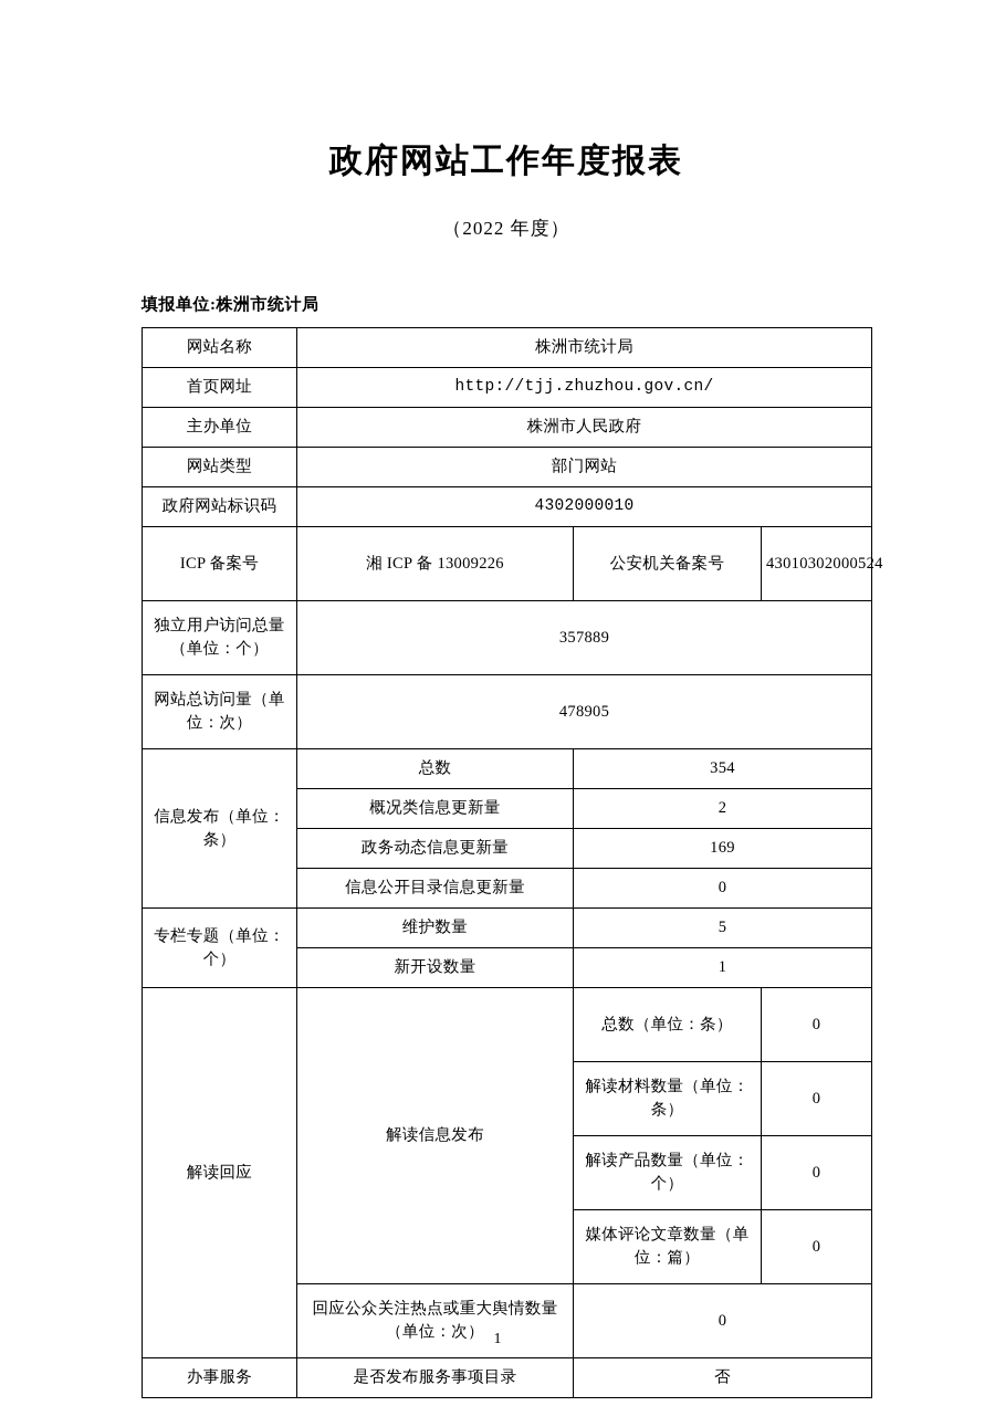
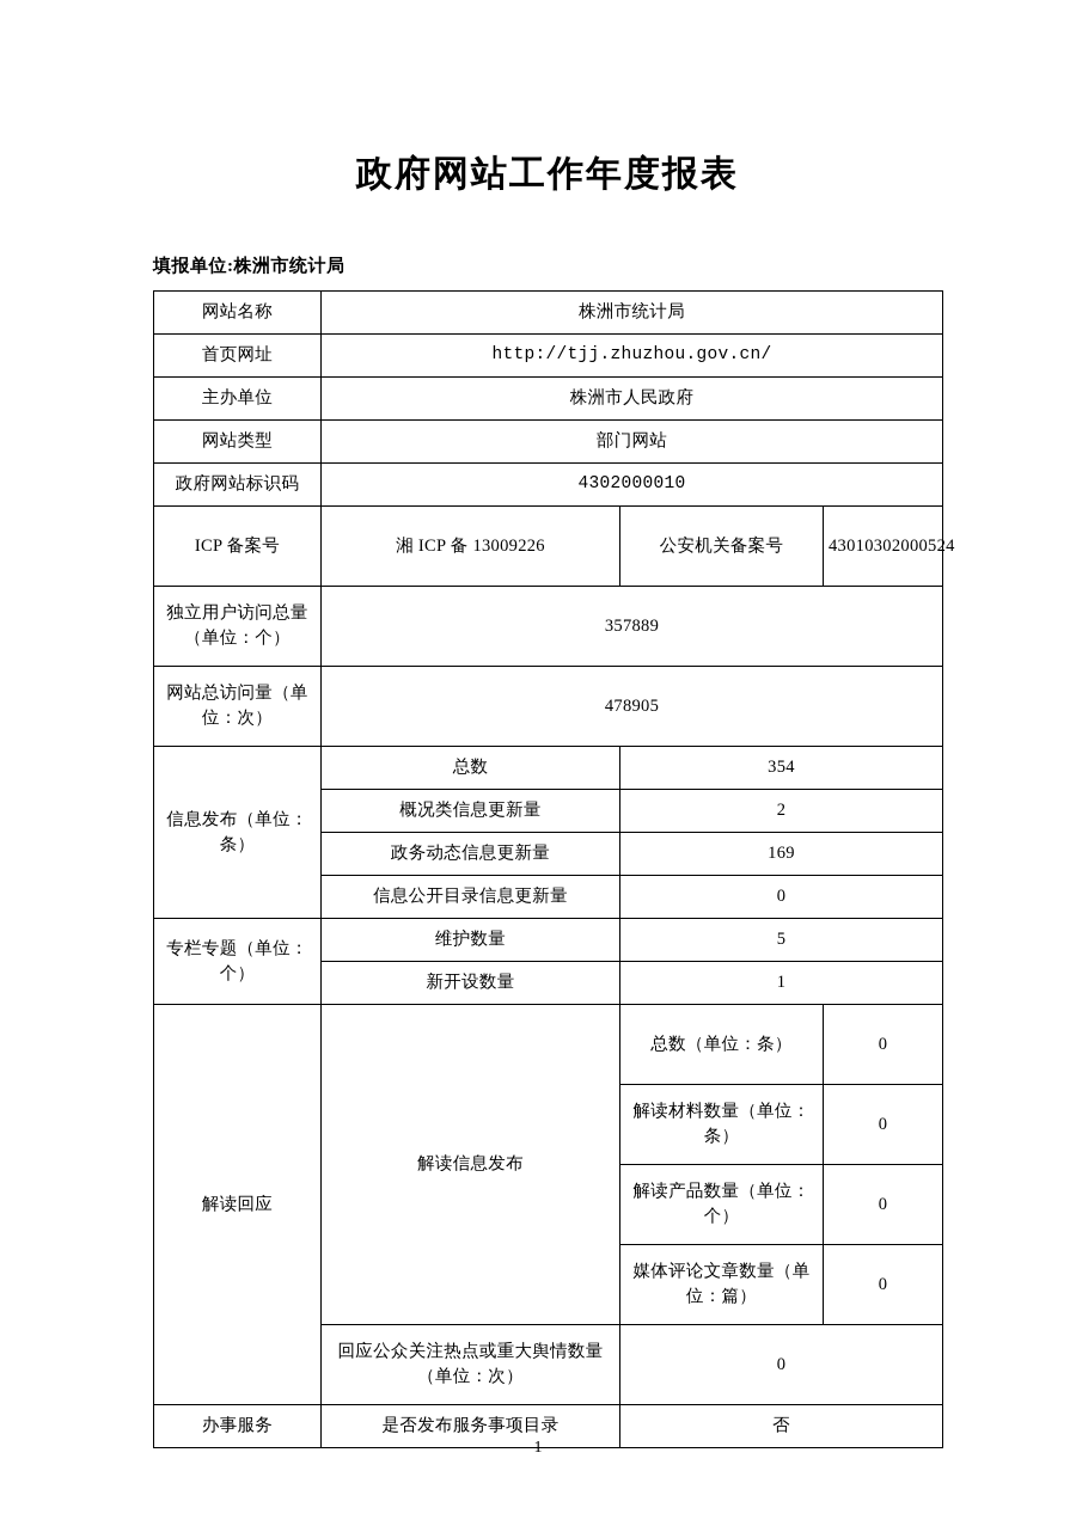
  政府网站工作年度报表
- （2022 年度）
  填报单位:株洲市统计局
  网站名称	株洲市统计局
  首页网址	http://tjj.zhuzhou.gov.cn/
  主办单位	株洲市人民政府
  网站类型	部门网站
  政府网站标识码	4302000010
  ICP 备案号	湘 ICP 备 13009226	公安机关备案号	43010302000524
  独立用户访问总量（单位：个）	357889
  网站总访问量（单位：次）	478905
  信息发布（单位：条）	总数	354
  概况类信息更新量	2
  政务动态信息更新量	169
  信息公开目录信息更新量	0
  专栏专题（单位：个）	维护数量	5
  新开设数量	1
  解读回应	解读信息发布	总数（单位：条）	0
  解读材料数量（单位：条）	0
  解读产品数量（单位：个）	0
  媒体评论文章数量（单位：篇）	0
  回应公众关注热点或重大舆情数量（单位：次）	0
  办事服务	是否发布服务事项目录	否
  1
